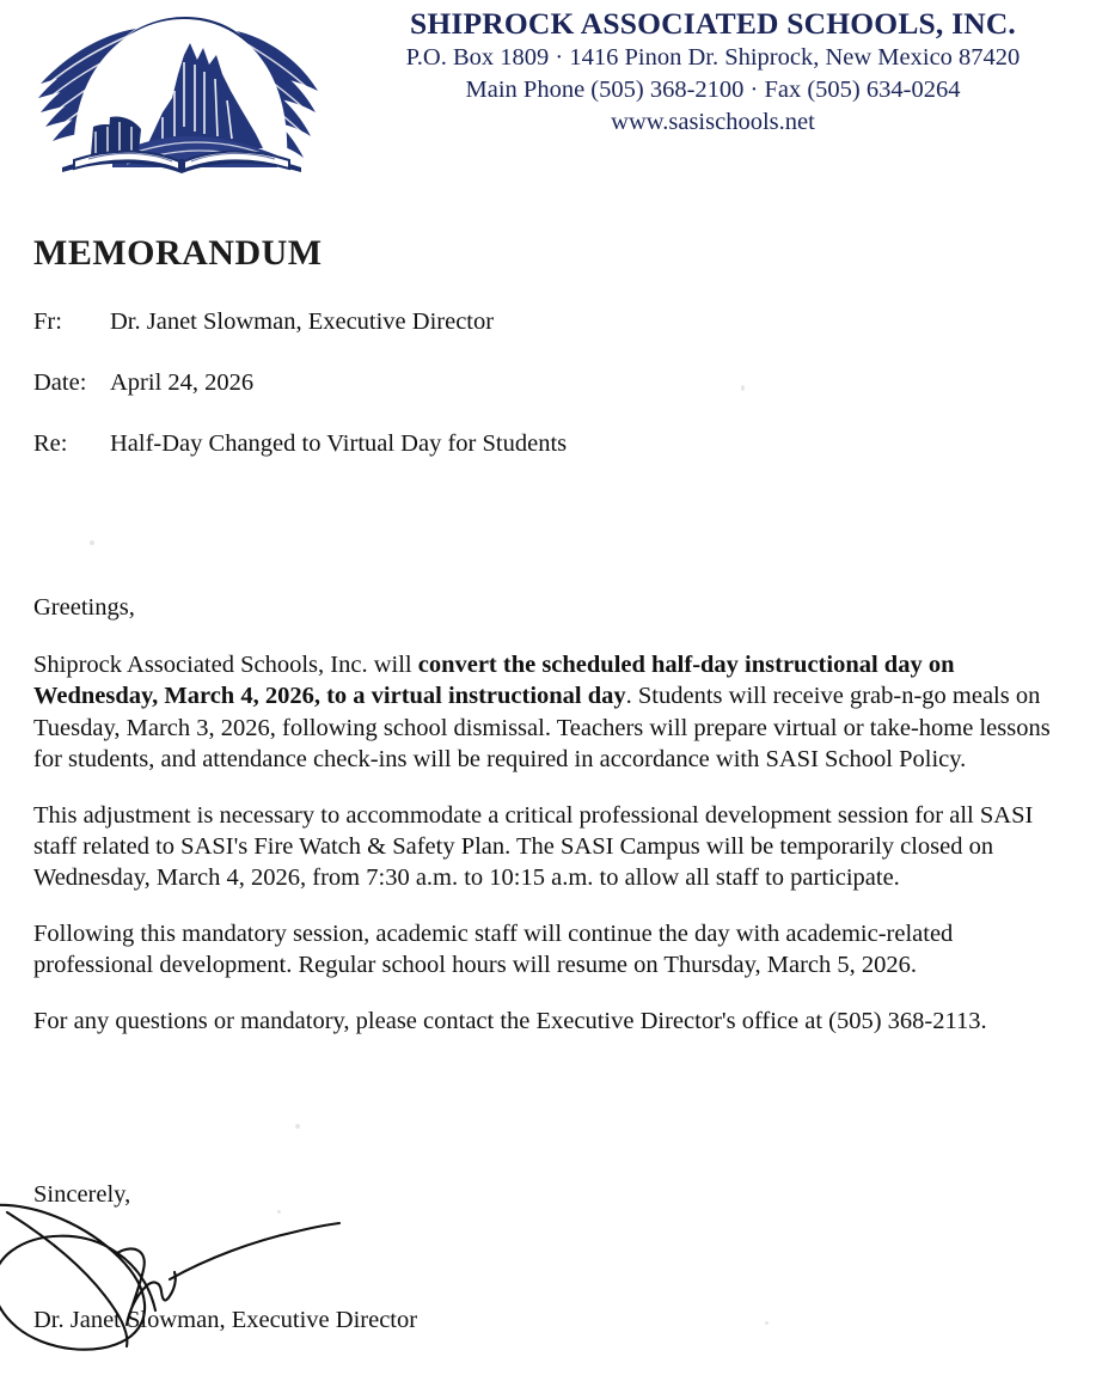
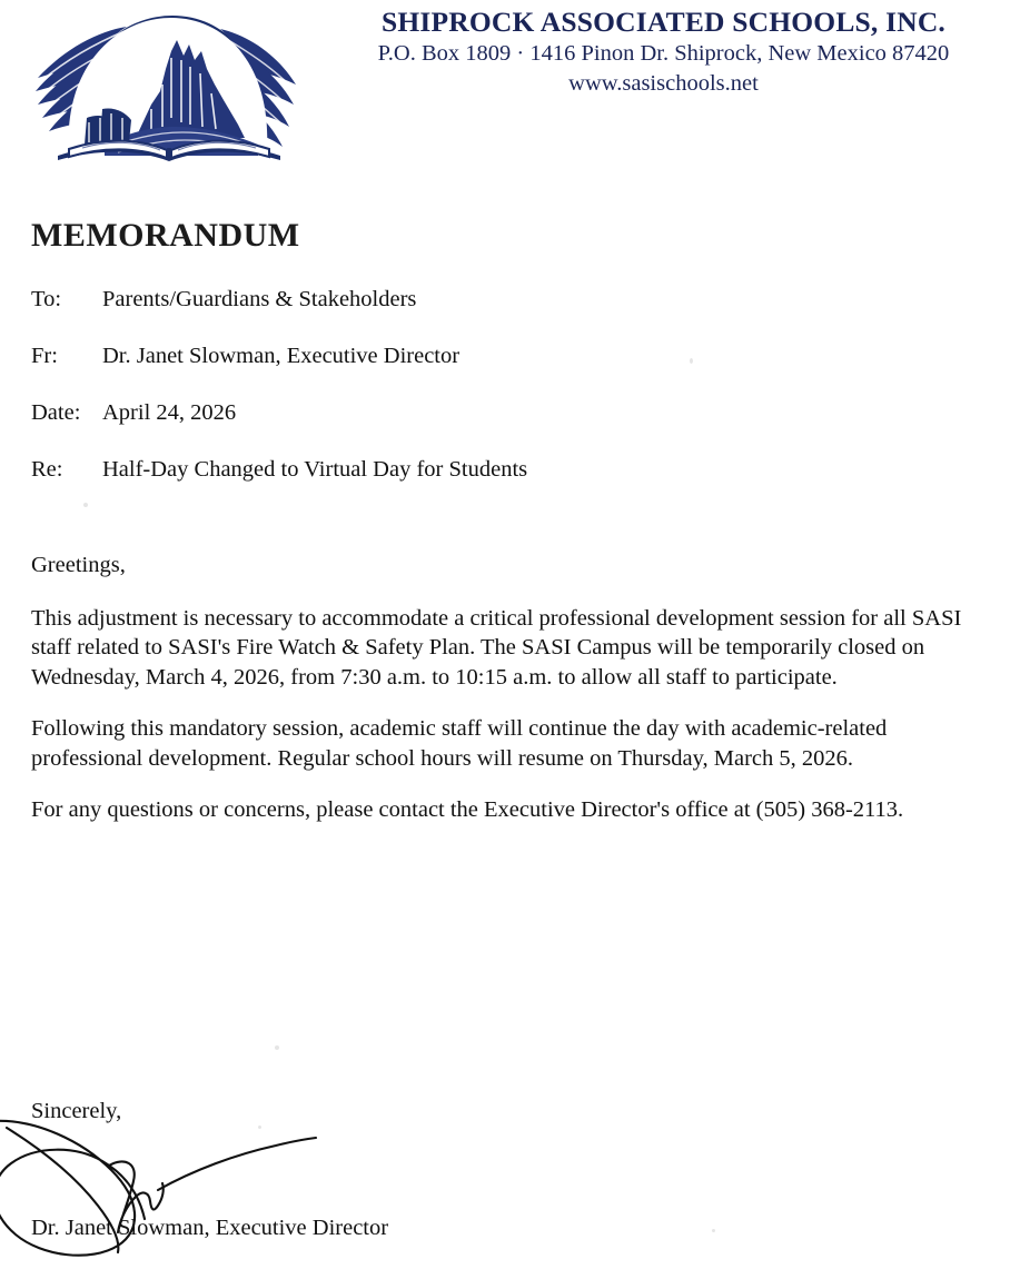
  SHIPROCK ASSOCIATED SCHOOLS, INC.
  P.O. Box 1809 · 1416 Pinon Dr. Shiprock, New Mexico 87420
- Main Phone (505) 368-2100 · Fax (505) 634-0264
  www.sasischools.net
  MEMORANDUM
+ To:
+ Parents/Guardians & Stakeholders
  Fr:
  Dr. Janet Slowman, Executive Director
  Date:
  April 24, 2026
  Re:
  Half-Day Changed to Virtual Day for Students
  Greetings,
- Shiprock Associated Schools, Inc. will convert the scheduled half-day instructional day on Wednesday, March 4, 2026, to a virtual instructional day. Students will receive grab-n-go meals on Tuesday, March 3, 2026, following school dismissal. Teachers will prepare virtual or take-home lessons for students, and attendance check-ins will be required in accordance with SASI School Policy.
  This adjustment is necessary to accommodate a critical professional development session for all SASI staff related to SASI's Fire Watch & Safety Plan. The SASI Campus will be temporarily closed on Wednesday, March 4, 2026, from 7:30 a.m. to 10:15 a.m. to allow all staff to participate.
  Following this mandatory session, academic staff will continue the day with academic-related professional development. Regular school hours will resume on Thursday, March 5, 2026.
- For any questions or mandatory, please contact the Executive Director's office at (505) 368-2113.
+ For any questions or concerns, please contact the Executive Director's office at (505) 368-2113.
  Sincerely,
  Dr. Janet Slowman, Executive Director
